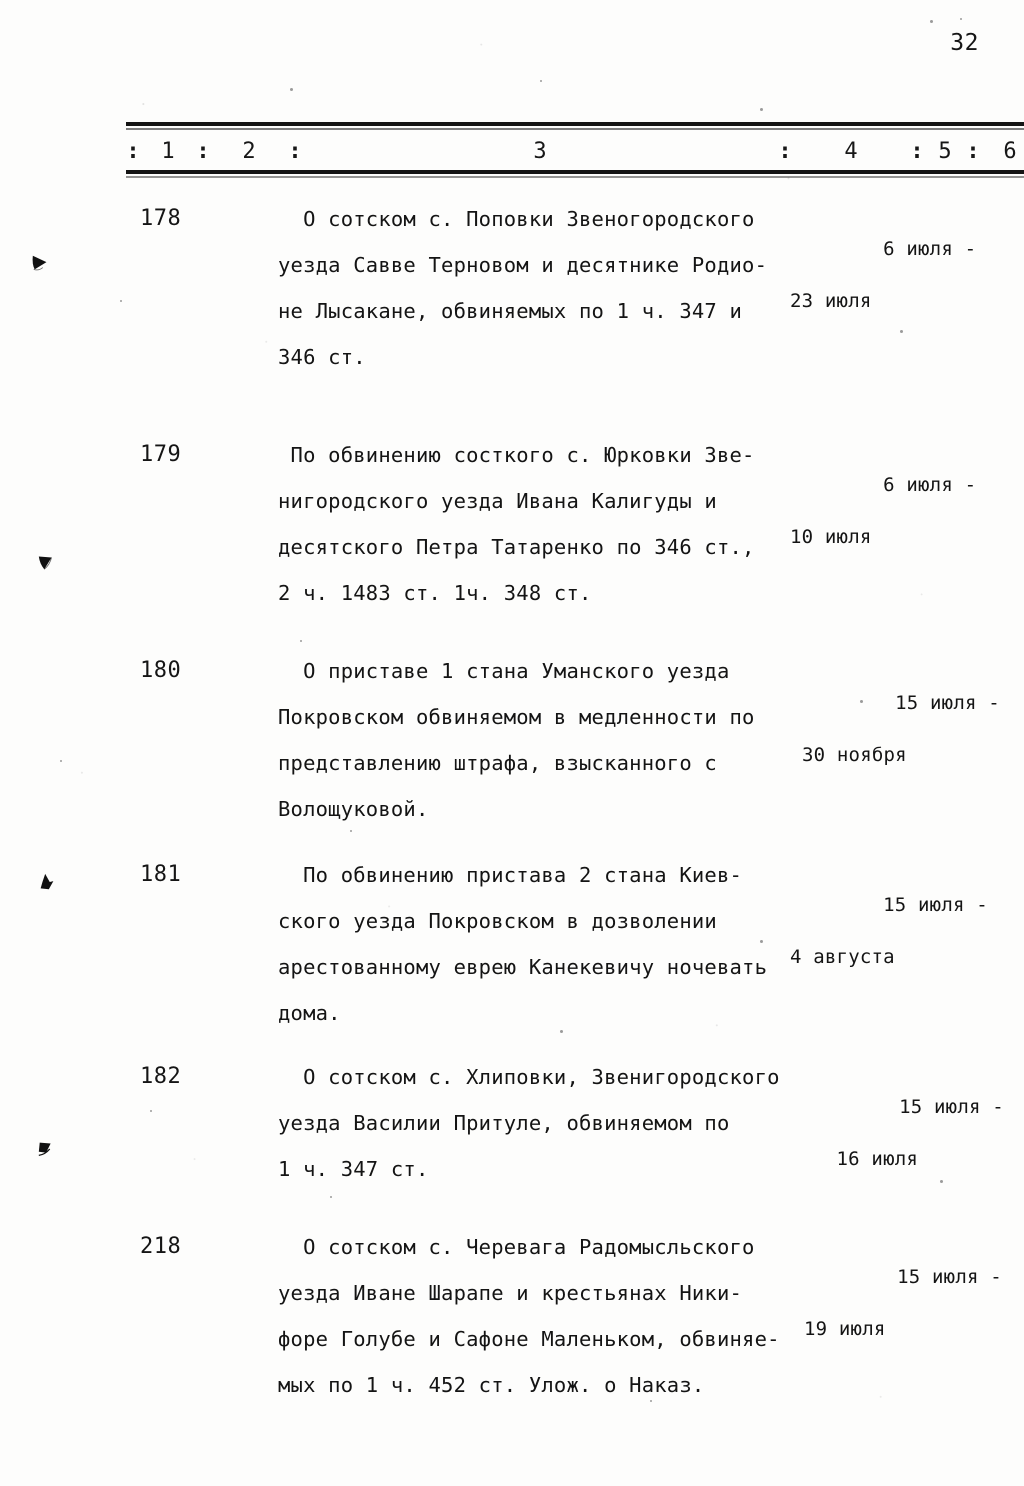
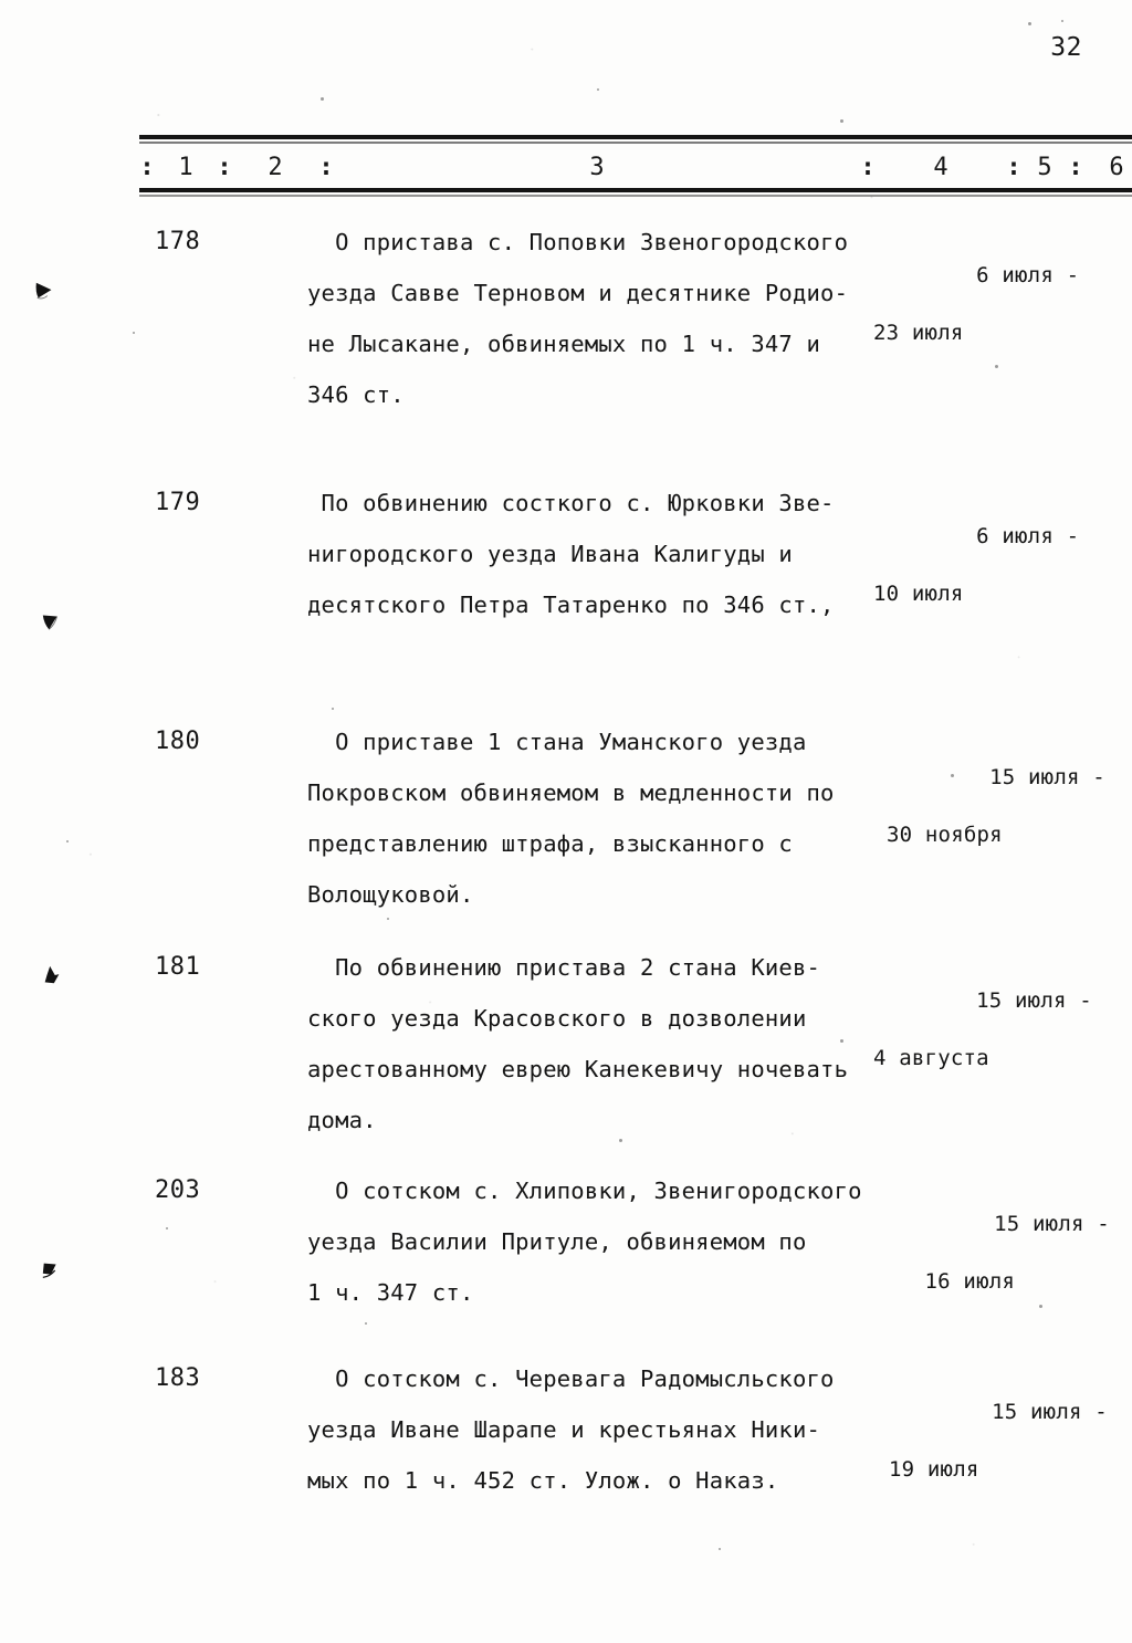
  32
  :
  1
  :
  2
  :
  3
  :
  4
  :
  5
  :
  6
  178
- О сотском с. Поповки Звеногородского
+ О пристава с. Поповки Звеногородского
  уезда Савве Терновом и десятнике Родио-
  не Лысакане, обвиняемых по 1 ч. 347 и
  346 ст.
  6 июля -
  23 июля
  179
  По обвинению состкого с. Юрковки Зве-
  нигородского уезда Ивана Калигуды и
  десятского Петра Татаренко по 346 ст.,
- 2 ч. 1483 ст. 1ч. 348 ст.
  6 июля -
  10 июля
  180
  О приставе 1 стана Уманского уезда
  Покровском обвиняемом в медленности по
  представлению штрафа, взысканного с
  Волощуковой.
  15 июля -
  30 ноября
  181
  По обвинению пристава 2 стана Киев-
- ского уезда Покровском в дозволении
+ ского уезда Красовского в дозволении
  арестованному еврею Канекевичу ночевать
  дома.
  15 июля -
  4 августа
- 182
+ 203
  О сотском с. Хлиповки, Звенигородского
  уезда Василии Притуле, обвиняемом по
  1 ч. 347 ст.
  15 июля -
  16 июля
- 218
+ 183
  О сотском с. Черевага Радомысльского
  уезда Иване Шарапе и крестьянах Ники-
- форе Голубе и Сафоне Маленьком, обвиняе-
  мых по 1 ч. 452 ст. Улож. о Наказ.
  15 июля -
  19 июля
